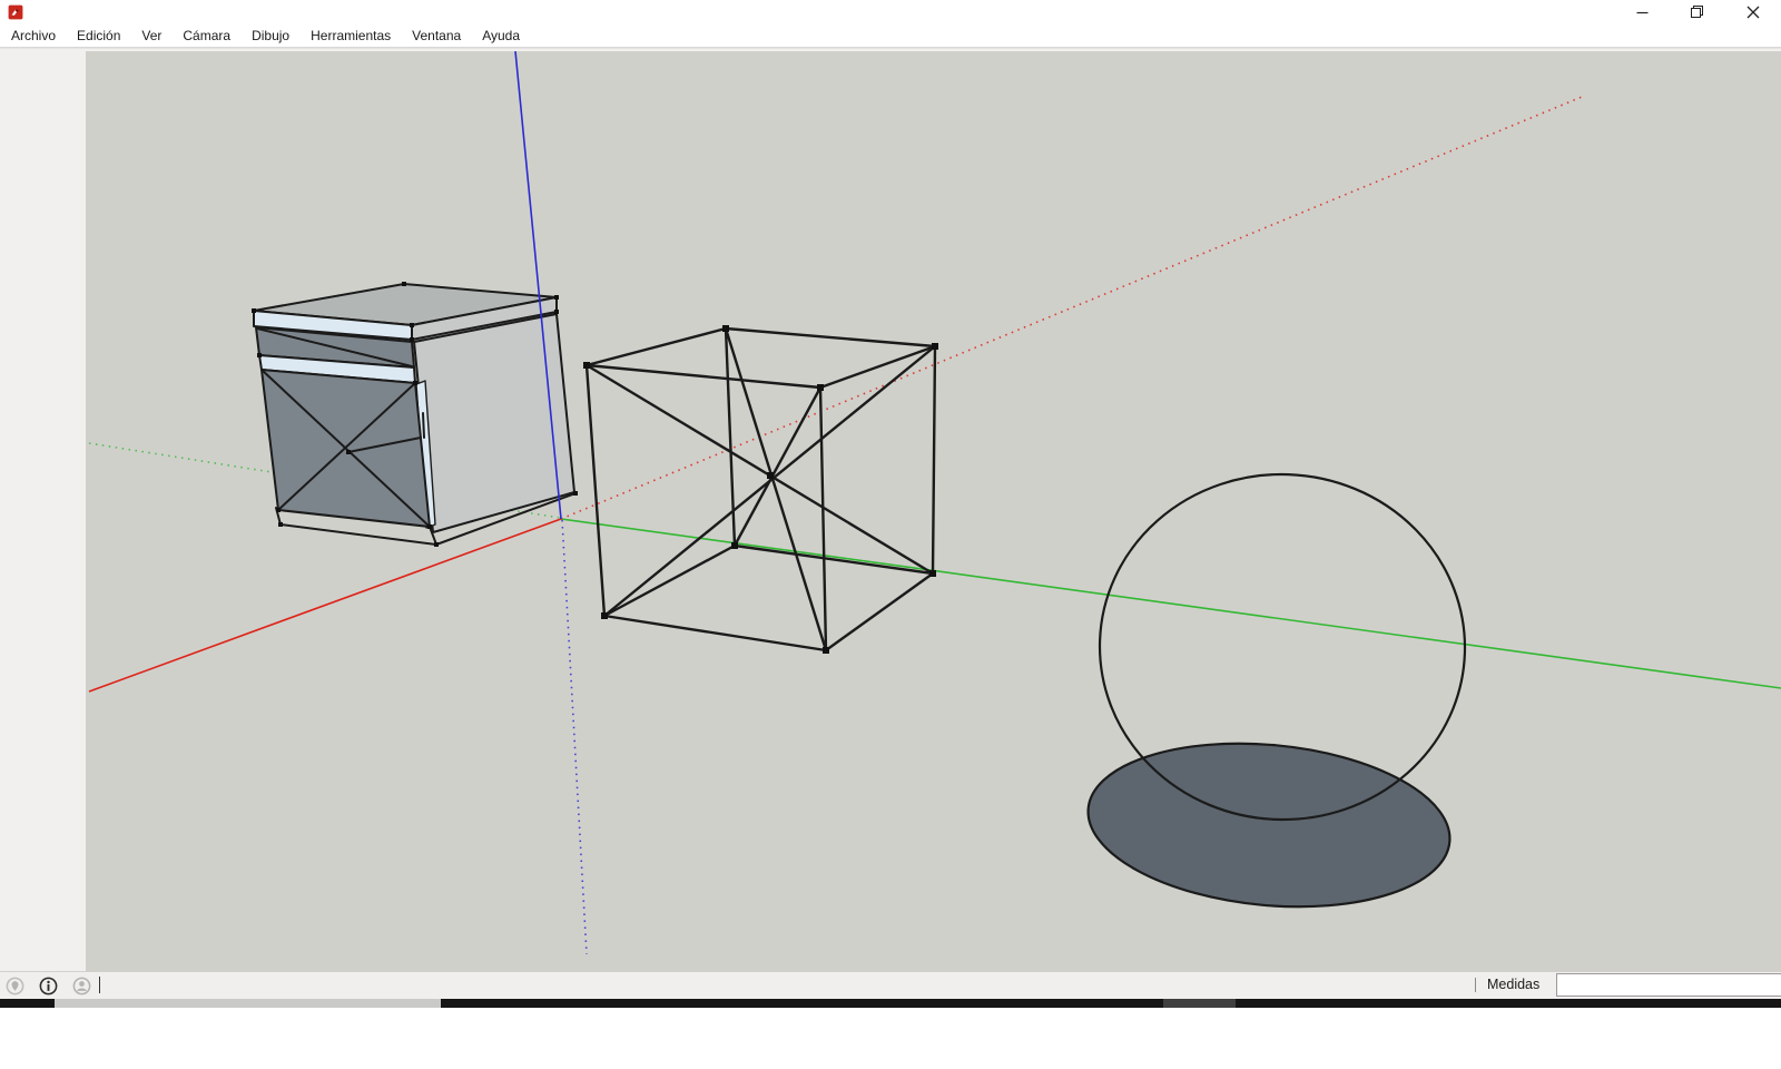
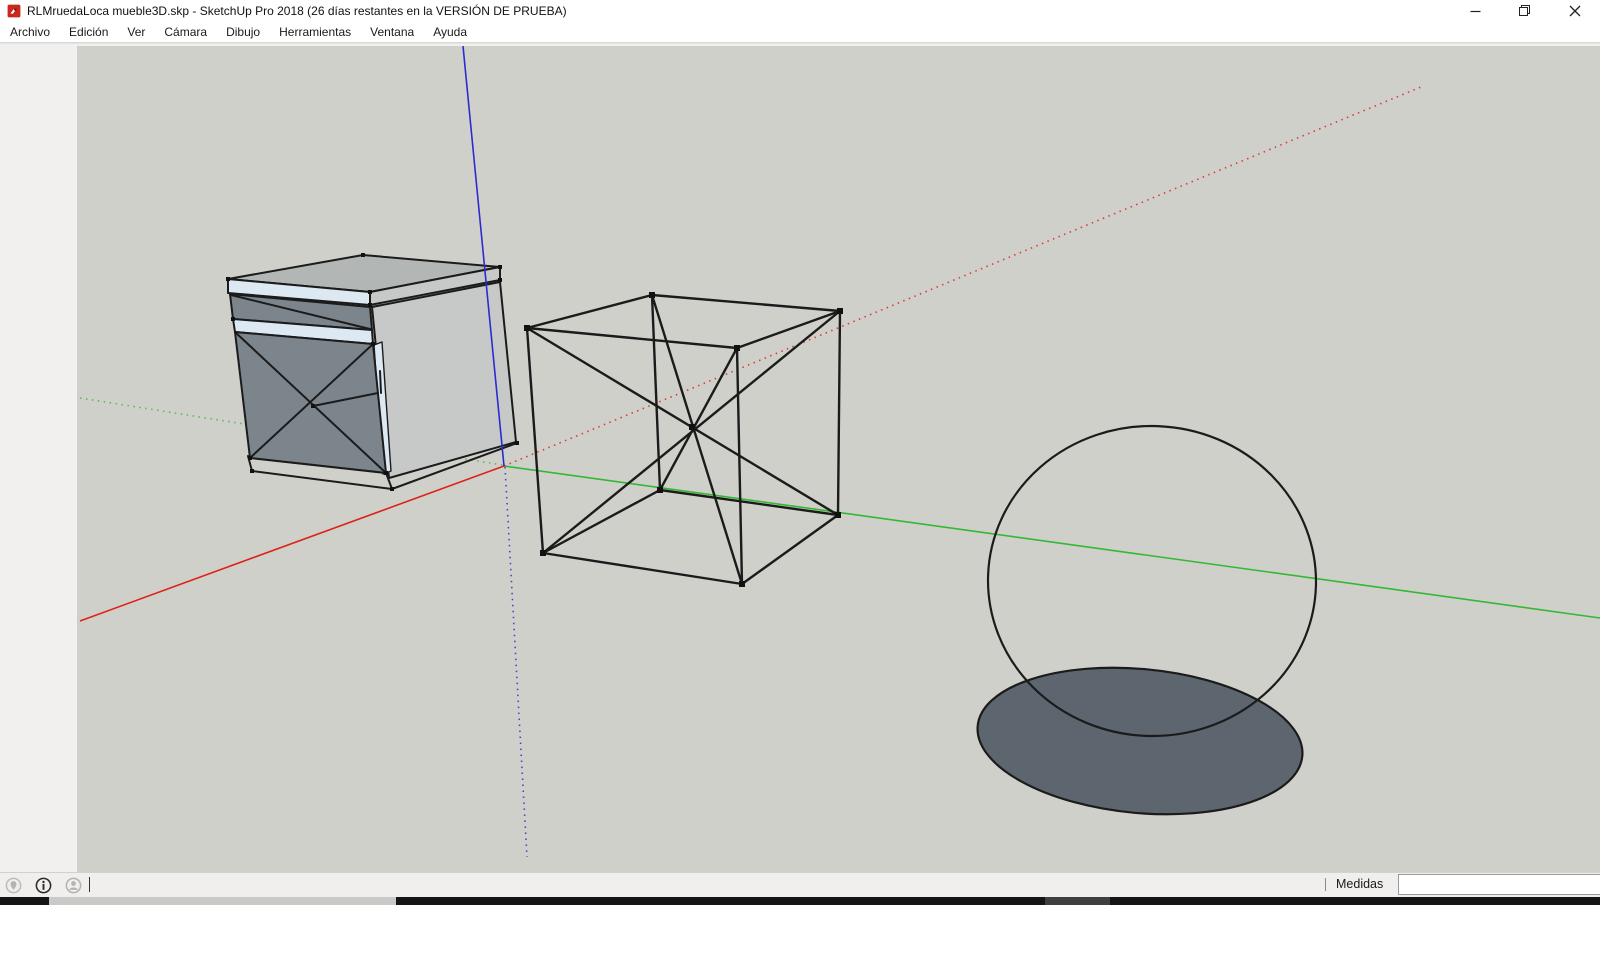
+ RLMruedaLoca mueble3D.skp - SketchUp Pro 2018 (26 días restantes en la VERSIÓN DE PRUEBA)
  Archivo
  Edición
  Ver
  Cámara
  Dibujo
  Herramientas
  Ventana
  Ayuda
  Medidas
